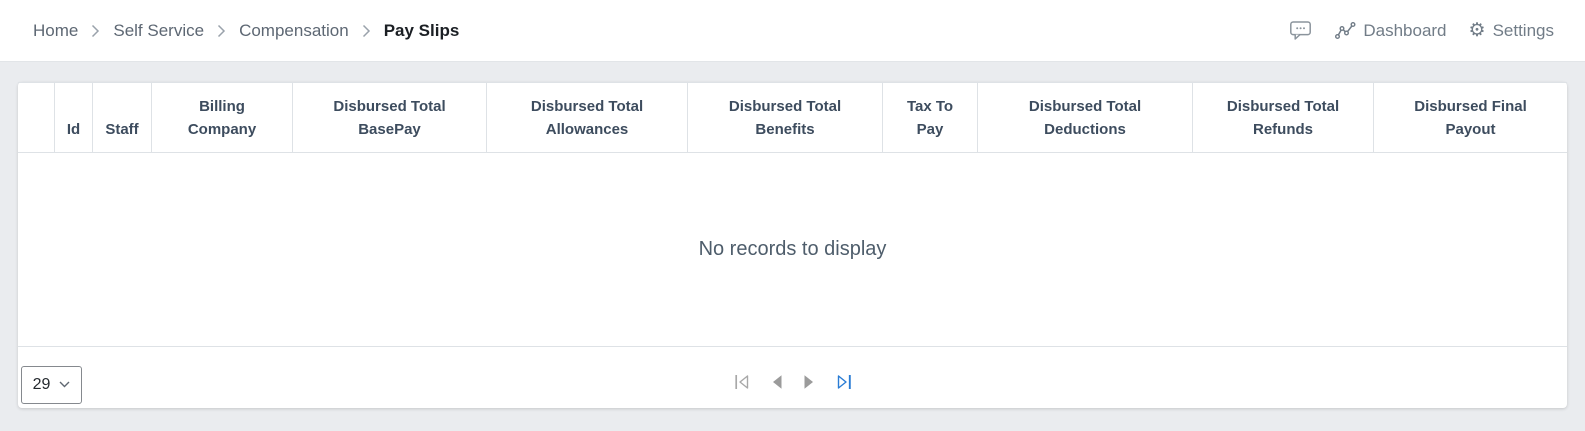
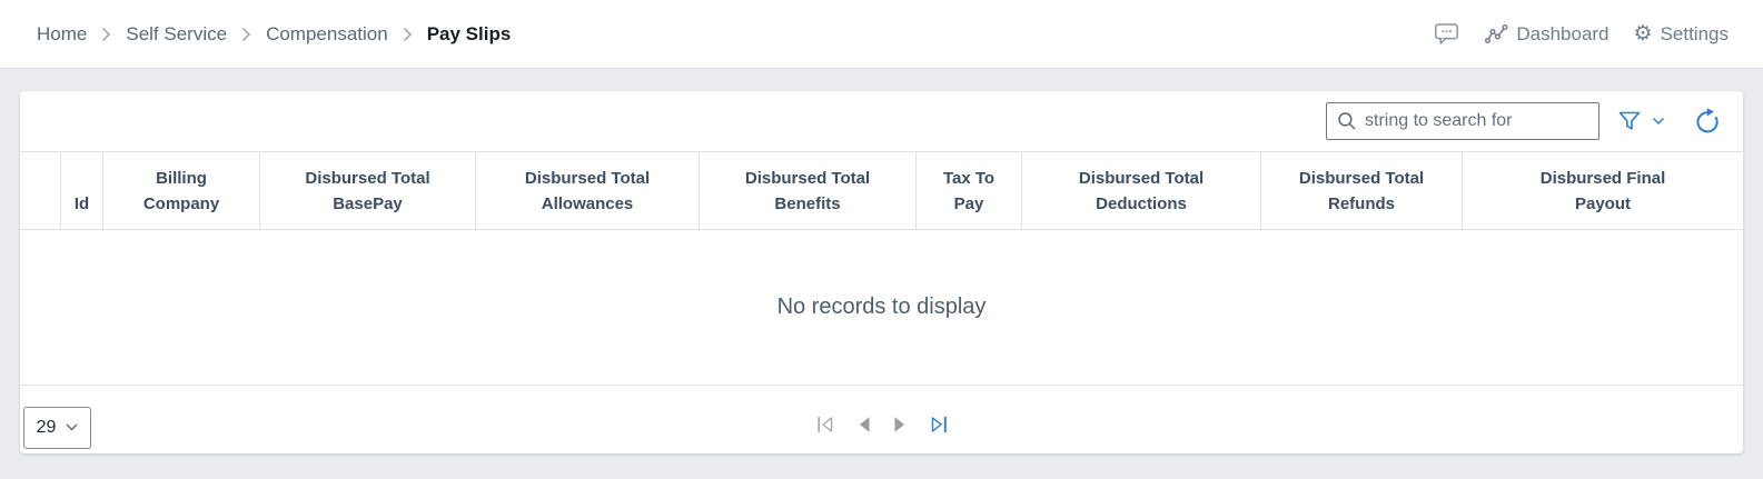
  Home
  Self Service
  Compensation
  Pay Slips
  Dashboard
  ⚙
  Settings
+ string to search for
  Id
- Staff
  Billing
  Company
  Disbursed Total
  BasePay
  Disbursed Total
  Allowances
  Disbursed Total
  Benefits
  Tax To
  Pay
  Disbursed Total
  Deductions
  Disbursed Total
  Refunds
  Disbursed Final
  Payout
  No records to display
  29
